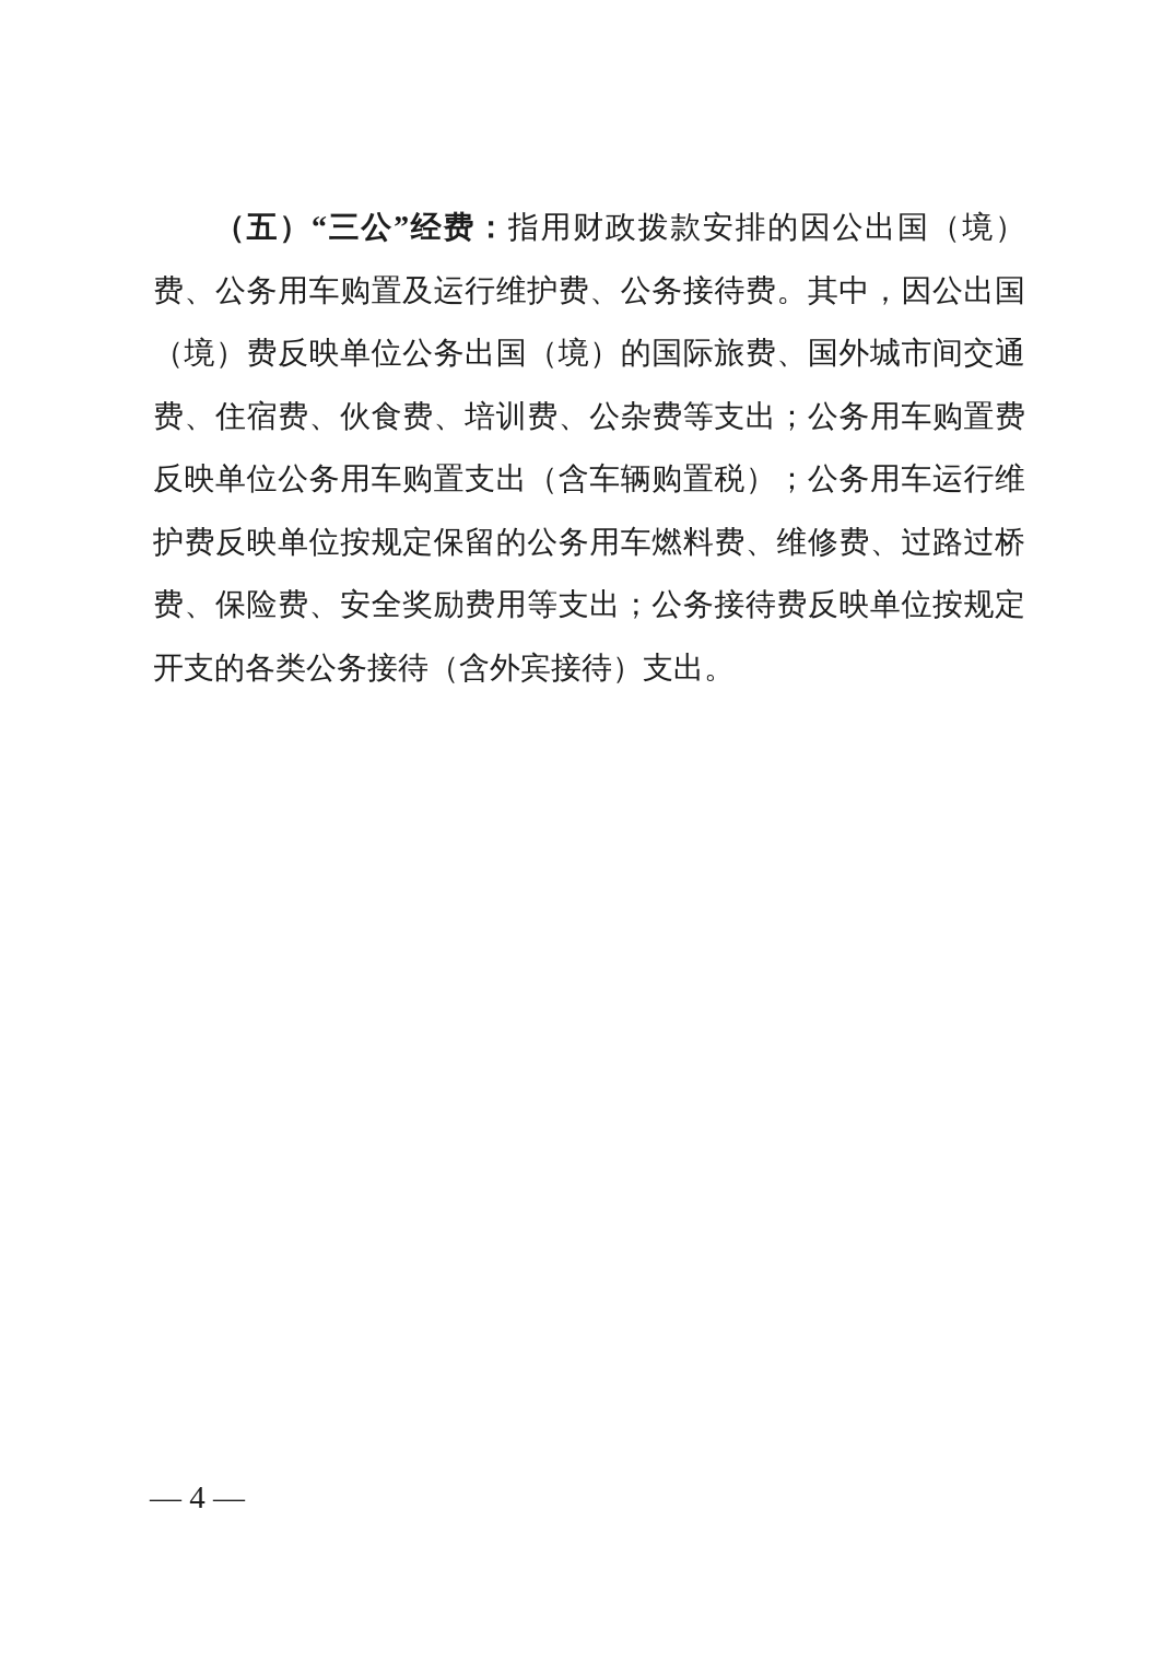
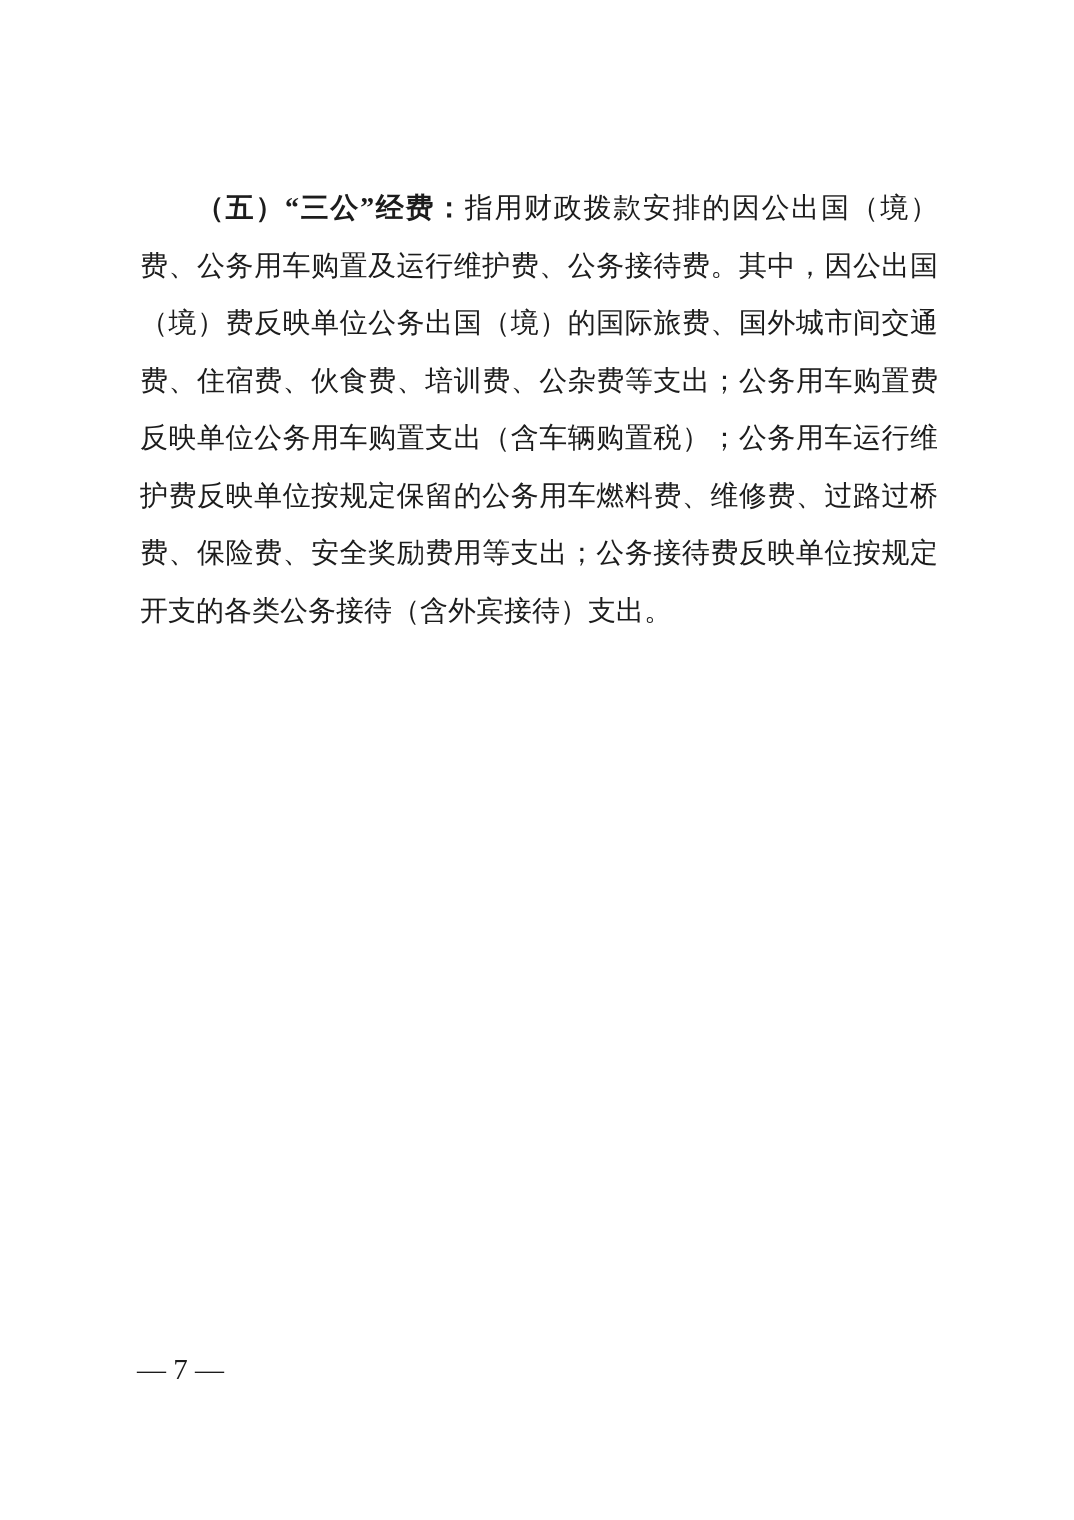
  （五）“三公”经费：指用财政拨款安排的因公出国（境）
  费、公务用车购置及运行维护费、公务接待费。其中，因公出国
  （境）费反映单位公务出国（境）的国际旅费、国外城市间交通
  费、住宿费、伙食费、培训费、公杂费等支出；公务用车购置费
  反映单位公务用车购置支出（含车辆购置税）；公务用车运行维
  护费反映单位按规定保留的公务用车燃料费、维修费、过路过桥
  费、保险费、安全奖励费用等支出；公务接待费反映单位按规定
  开支的各类公务接待（含外宾接待）支出。
- — 4 —
+ — 7 —
